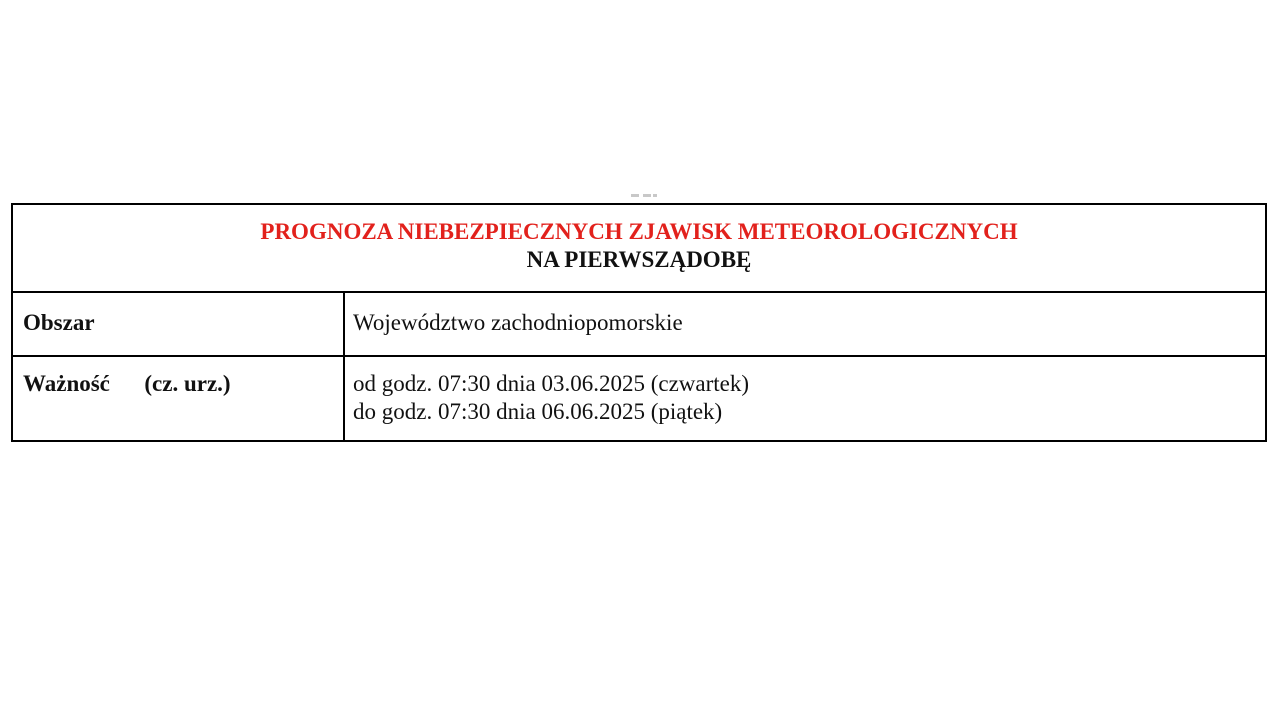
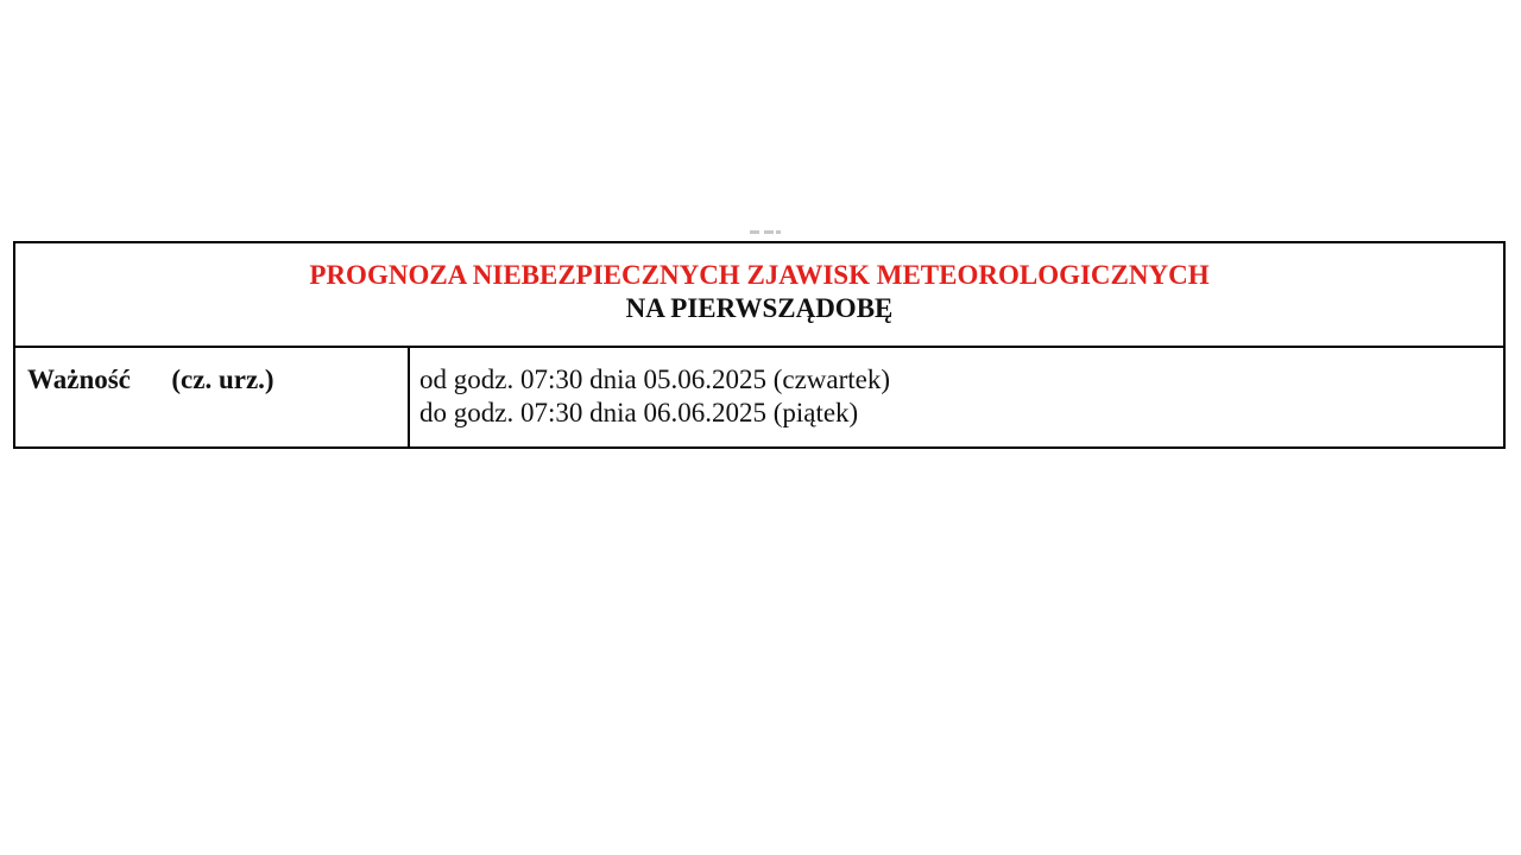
  PROGNOZA NIEBEZPIECZNYCH ZJAWISK METEOROLOGICZNYCH NA PIERWSZĄDOBĘ
- Obszar	Województwo zachodniopomorskie
- Ważność (cz. urz.)	od godz. 07:30 dnia 03.06.2025 (czwartek) do godz. 07:30 dnia 06.06.2025 (piątek)
+ Ważność (cz. urz.)	od godz. 07:30 dnia 05.06.2025 (czwartek) do godz. 07:30 dnia 06.06.2025 (piątek)
